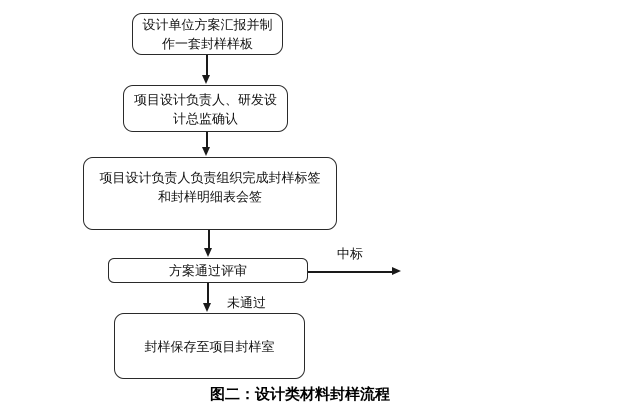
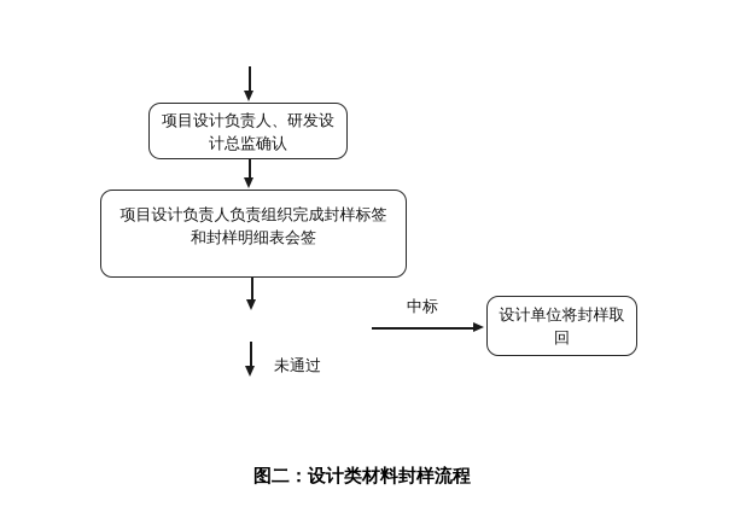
- 设计单位方案汇报并制
- 作一套封样样板
  项目设计负责人、研发设
  计总监确认
  项目设计负责人负责组织完成封样标签
  和封样明细表会签
- 方案通过评审
  中标
+ 设计单位将封样取
+ 回
  未通过
- 封样保存至项目封样室
  图二：设计类材料封样流程
